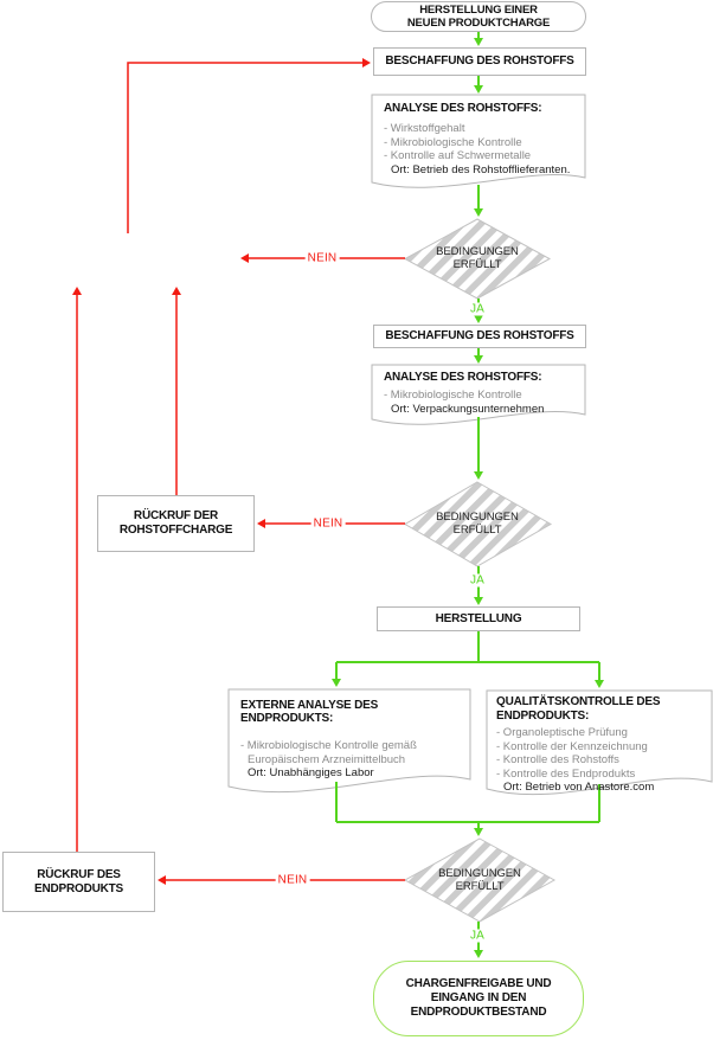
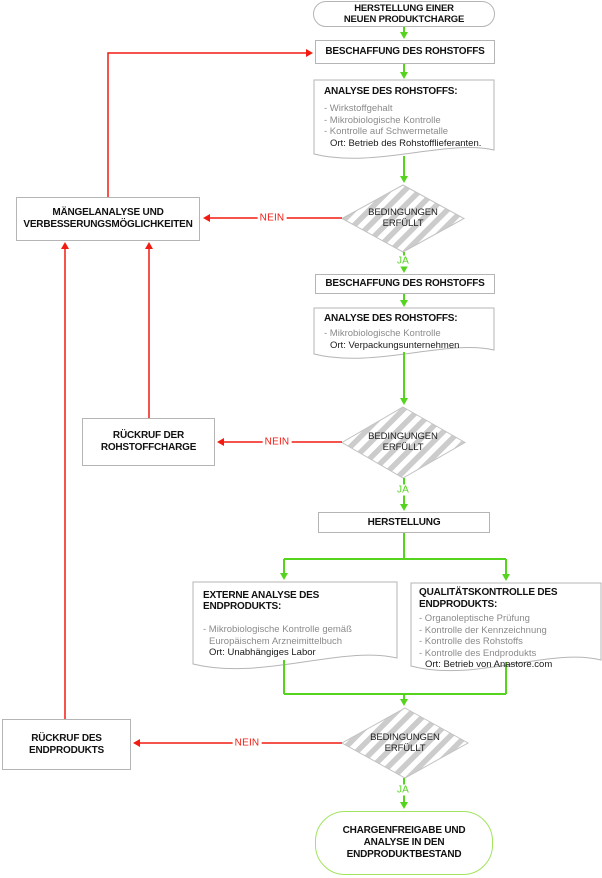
  HERSTELLUNG EINER NEUEN PRODUKTCHARGE
  BESCHAFFUNG DES ROHSTOFFS
  ANALYSE DES ROHSTOFFS:
  - Wirkstoffgehalt
  - Mikrobiologische Kontrolle
  - Kontrolle auf Schwermetalle
  Ort: Betrieb des Rohstofflieferanten.
  BEDINGUNGEN ERFÜLLT
  BESCHAFFUNG DES ROHSTOFFS
  ANALYSE DES ROHSTOFFS:
  - Mikrobiologische Kontrolle
  Ort: Verpackungsunternehmen
  BEDINGUNGEN ERFÜLLT
  HERSTELLUNG
  EXTERNE ANALYSE DES ENDPRODUKTS:
  - Mikrobiologische Kontrolle gemäß Europäischem Arzneimittelbuch
  Ort: Unabhängiges Labor
  QUALITÄTSKONTROLLE DES ENDPRODUKTS:
  - Organoleptische Prüfung
  - Kontrolle der Kennzeichnung
  - Kontrolle des Rohstoffs
  - Kontrolle des Endprodukts
  Ort: Betrieb von Anastore.com
  BEDINGUNGEN ERFÜLLT
- CHARGENFREIGABE UND EINGANG IN DEN ENDPRODUKTBESTAND
+ CHARGENFREIGABE UND ANALYSE IN DEN ENDPRODUKTBESTAND
+ MÄNGELANALYSE UND VERBESSERUNGSMÖGLICHKEITEN
  RÜCKRUF DER ROHSTOFFCHARGE
  RÜCKRUF DES ENDPRODUKTS
  NEIN
  NEIN
  NEIN
  JA
  JA
  JA
